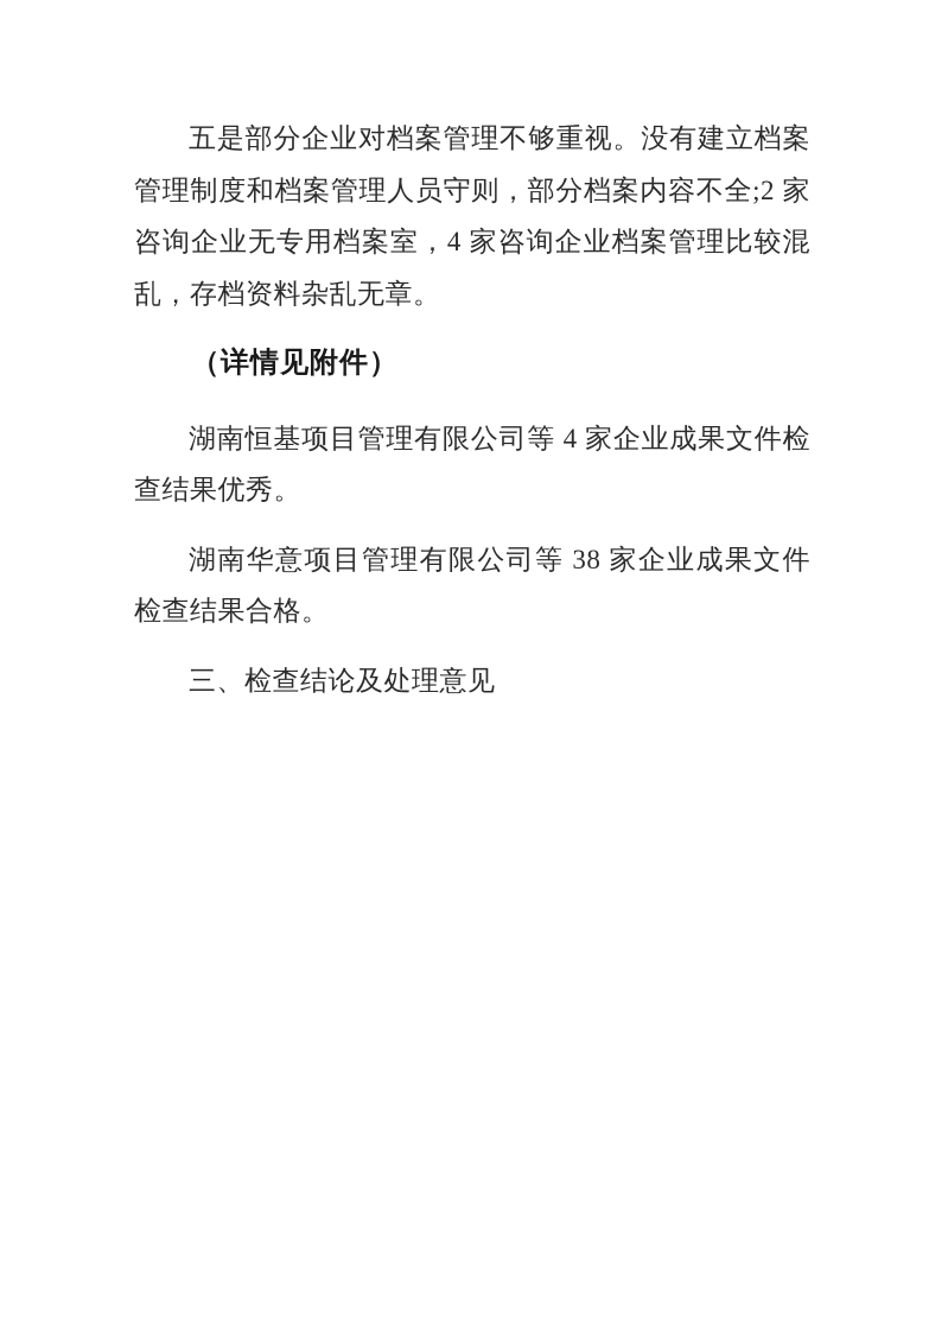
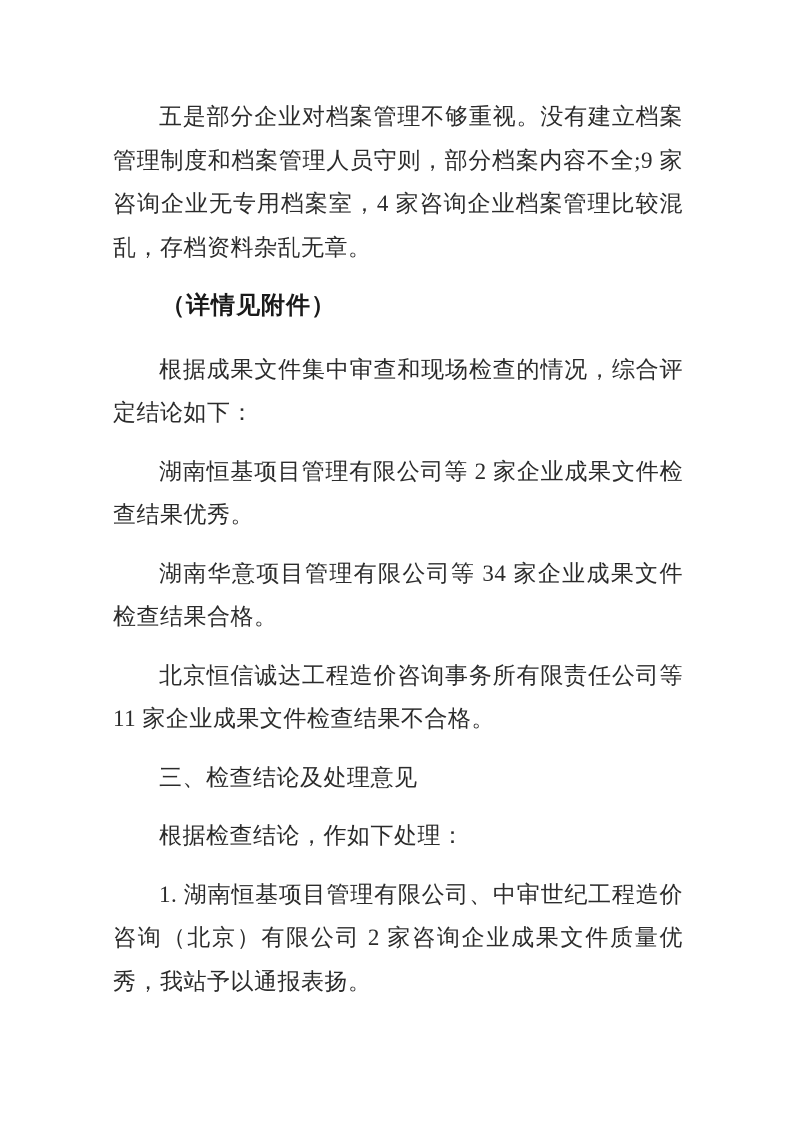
- 五是部分企业对档案管理不够重视。没有建立档案管理制度和档案管理人员守则，部分档案内容不全;2 家咨询企业无专用档案室，4 家咨询企业档案管理比较混乱，存档资料杂乱无章。
+ 五是部分企业对档案管理不够重视。没有建立档案管理制度和档案管理人员守则，部分档案内容不全;9 家咨询企业无专用档案室，4 家咨询企业档案管理比较混乱，存档资料杂乱无章。
  （详情见附件）
+ 根据成果文件集中审查和现场检查的情况，综合评定结论如下：
- 湖南恒基项目管理有限公司等 4 家企业成果文件检查结果优秀。
+ 湖南恒基项目管理有限公司等 2 家企业成果文件检查结果优秀。
- 湖南华意项目管理有限公司等 38 家企业成果文件检查结果合格。
+ 湖南华意项目管理有限公司等 34 家企业成果文件检查结果合格。
+ 北京恒信诚达工程造价咨询事务所有限责任公司等 11 家企业成果文件检查结果不合格。
  三、检查结论及处理意见
+ 根据检查结论，作如下处理：
+ 1. 湖南恒基项目管理有限公司、中审世纪工程造价咨询（北京）有限公司 2 家咨询企业成果文件质量优秀，我站予以通报表扬。
